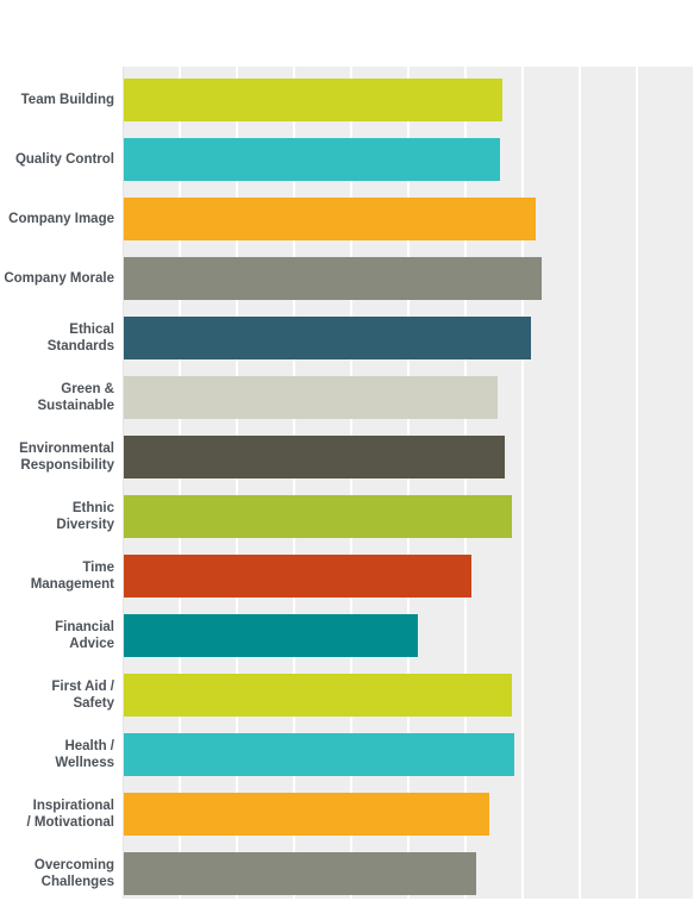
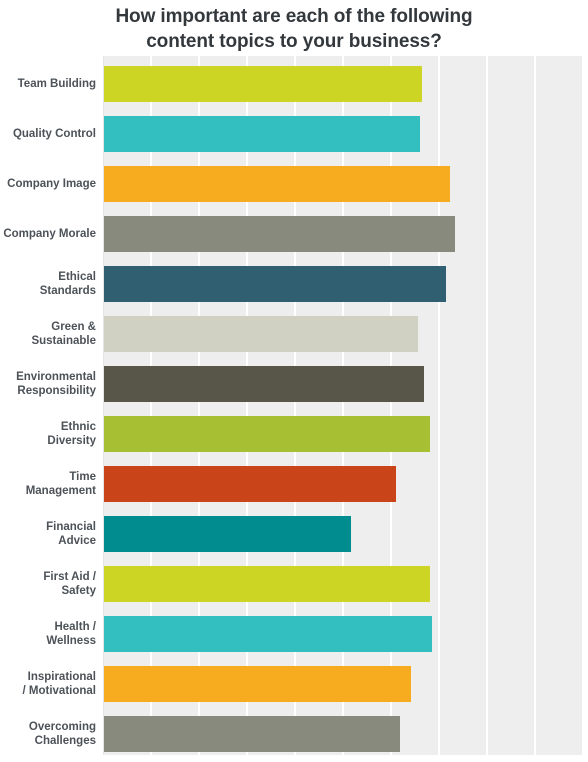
+ How important are each of the following
+ content topics to your business?
  Team Building
  Quality Control
  Company Image
  Company Morale
  Ethical
  Standards
  Green &
  Sustainable
  Environmental
  Responsibility
  Ethnic
  Diversity
  Time
  Management
  Financial
  Advice
  First Aid /
  Safety
  Health /
  Wellness
  Inspirational
  / Motivational
  Overcoming
  Challenges
